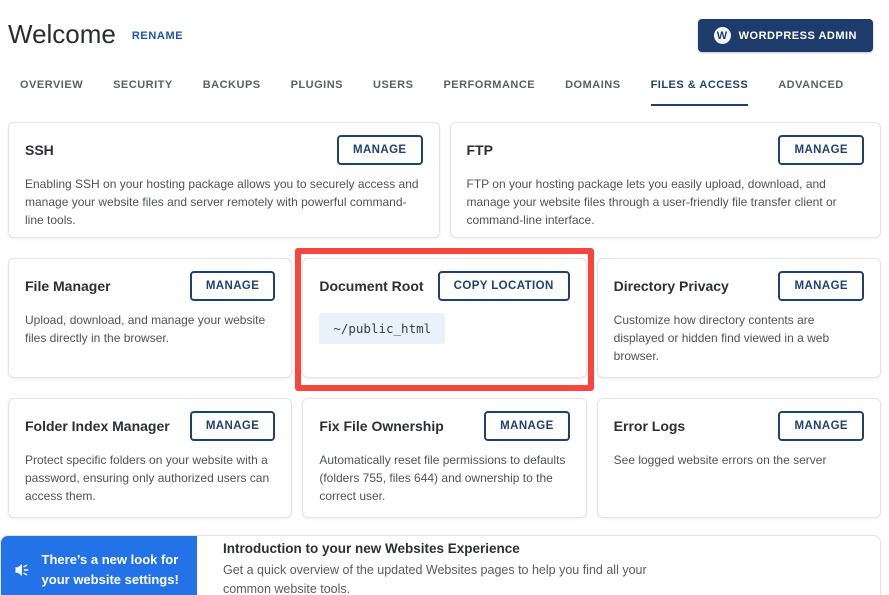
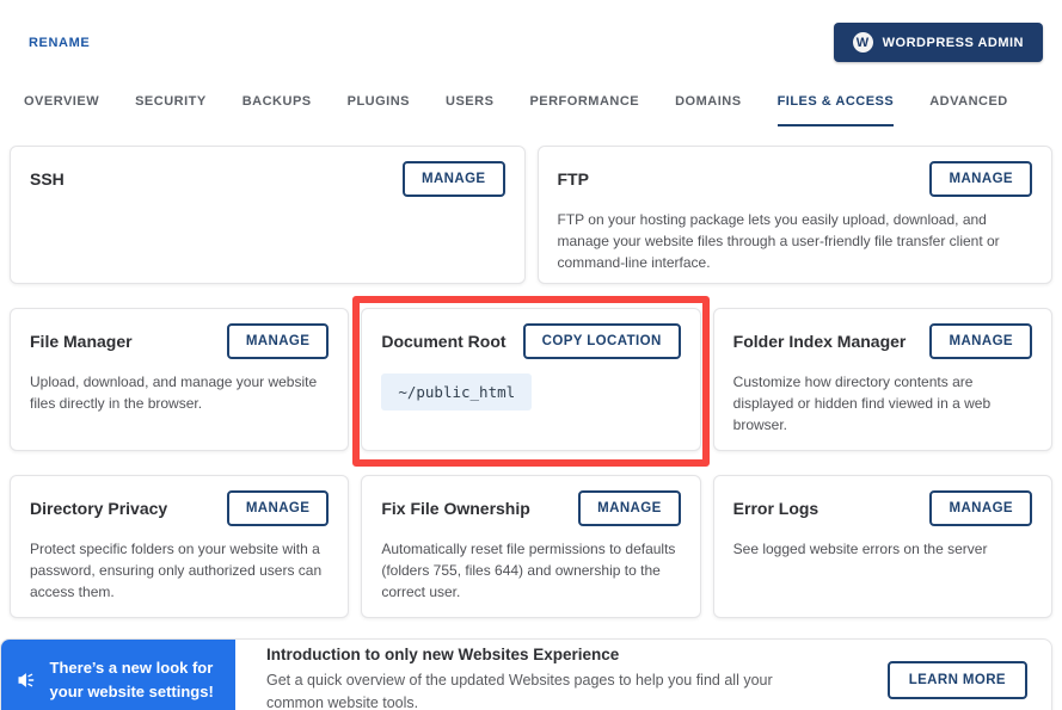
- Welcome
  RENAME
  W
  WORDPRESS ADMIN
  OVERVIEW
  SECURITY
  BACKUPS
  PLUGINS
  USERS
  PERFORMANCE
  DOMAINS
  FILES & ACCESS
  ADVANCED
  SSH
  MANAGE
- Enabling SSH on your hosting package allows you to securely access and manage your website files and server remotely with powerful command-line tools.
  FTP
  MANAGE
  FTP on your hosting package lets you easily upload, download, and manage your website files through a user-friendly file transfer client or command-line interface.
  File Manager
  MANAGE
  Upload, download, and manage your website files directly in the browser.
  Document Root
  COPY LOCATION
  ~/public_html
- Directory Privacy
+ Folder Index Manager
  MANAGE
  Customize how directory contents are displayed or hidden find viewed in a web browser.
- Folder Index Manager
+ Directory Privacy
  MANAGE
  Protect specific folders on your website with a password, ensuring only authorized users can access them.
  Fix File Ownership
  MANAGE
  Automatically reset file permissions to defaults (folders 755, files 644) and ownership to the correct user.
  Error Logs
  MANAGE
  See logged website errors on the server
  There’s a new look for your website settings!
- Introduction to your new Websites Experience
+ Introduction to only new Websites Experience
  Get a quick overview of the updated Websites pages to help you find all your common website tools.
+ LEARN MORE
